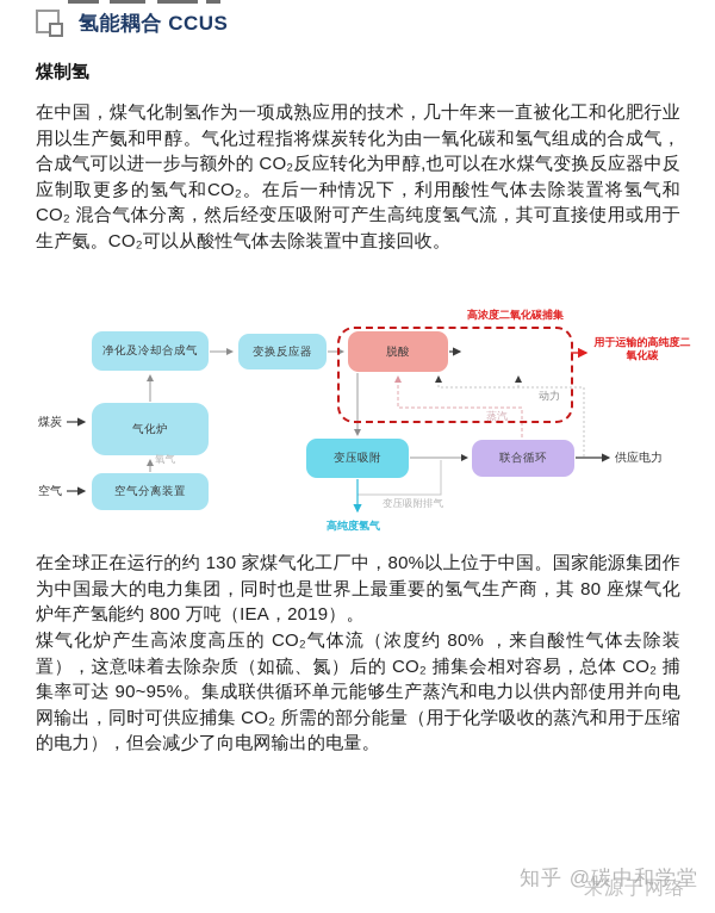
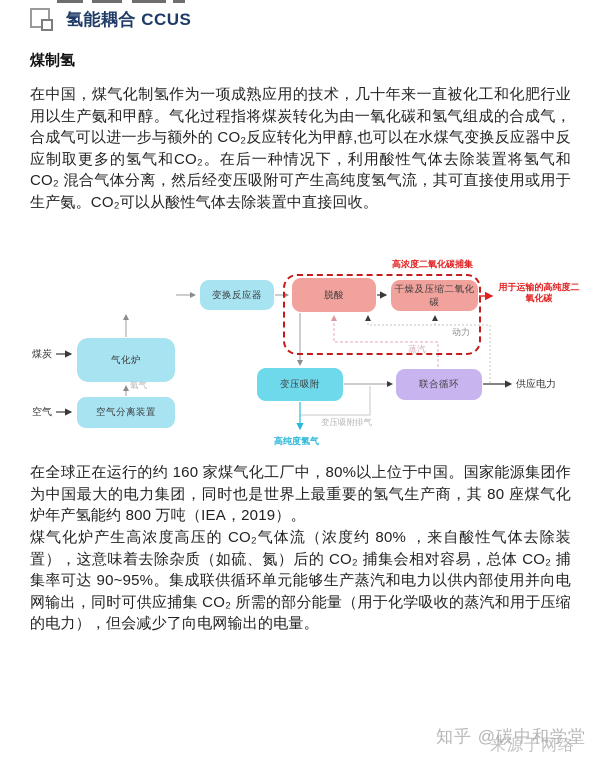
  氢能耦合 CCUS
  煤制氢
  在中国，煤气化制氢作为一项成熟应用的技术，几十年来一直被化工和化肥行业用以生产氨和甲醇。气化过程指将煤炭转化为由一氧化碳和氢气组成的合成气，合成气可以进一步与额外的 CO₂反应转化为甲醇,也可以在水煤气变换反应器中反应制取更多的氢气和CO₂。在后一种情况下，利用酸性气体去除装置将氢气和CO₂ 混合气体分离，然后经变压吸附可产生高纯度氢气流，其可直接使用或用于生产氨。CO₂可以从酸性气体去除装置中直接回收。
  高浓度二氧化碳捕集
- 净化及冷却合成气
  变换反应器
  脱酸
+ 干燥及压缩二氧化碳
  气化炉
  空气分离装置
  变压吸附
  联合循环
  煤炭
  空气
  氧气
  动力
  蒸汽
  供应电力
  变压吸附排气
  高纯度氢气
  用于运输的高纯度二氧化碳
- 在全球正在运行的约 130 家煤气化工厂中，80%以上位于中国。国家能源集团作为中国最大的电力集团，同时也是世界上最重要的氢气生产商，其 80 座煤气化炉年产氢能约 800 万吨（IEA，2019）。
+ 在全球正在运行的约 160 家煤气化工厂中，80%以上位于中国。国家能源集团作为中国最大的电力集团，同时也是世界上最重要的氢气生产商，其 80 座煤气化炉年产氢能约 800 万吨（IEA，2019）。
  煤气化炉产生高浓度高压的 CO₂气体流（浓度约 80% ，来自酸性气体去除装置），这意味着去除杂质（如硫、氮）后的 CO₂ 捕集会相对容易，总体 CO₂ 捕集率可达 90~95%。集成联供循环单元能够生产蒸汽和电力以供内部使用并向电网输出，同时可供应捕集 CO₂ 所需的部分能量（用于化学吸收的蒸汽和用于压缩的电力），但会减少了向电网输出的电量。
  知乎 @碳中和学堂
  来源于网络
